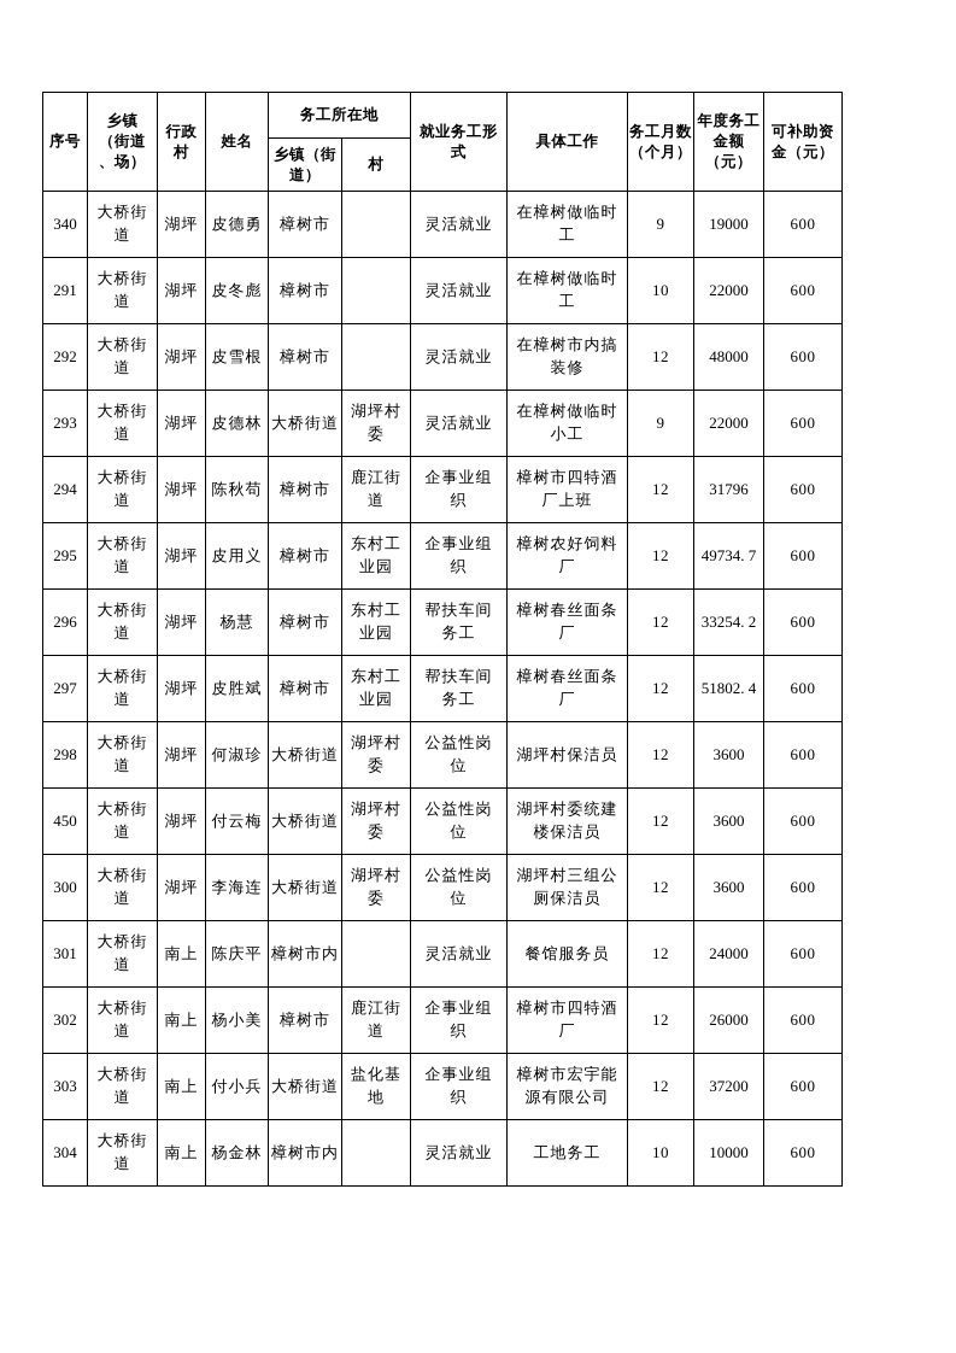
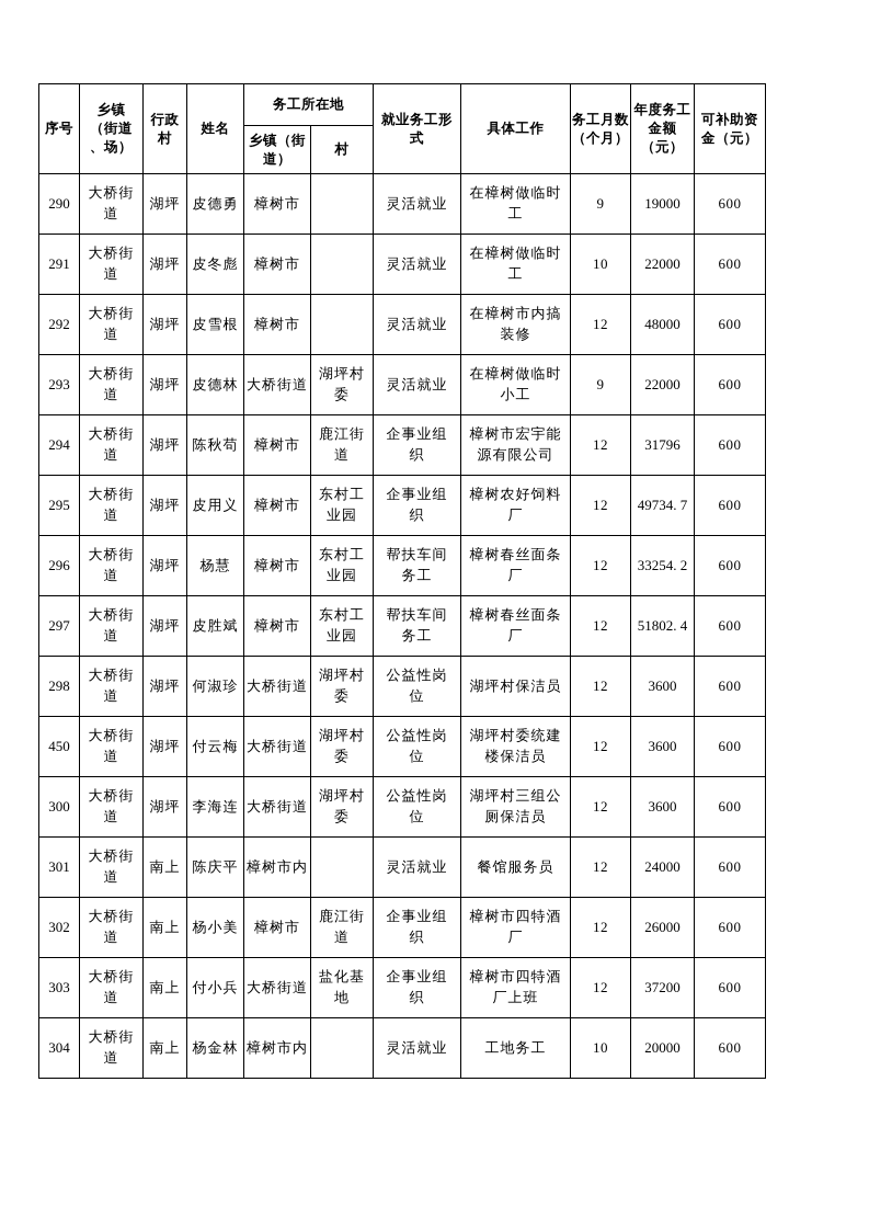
  序号	乡镇 （街道 、场）	行政村	姓名	务工所在地	就业务工形式	具体工作	务工月数 （个月）	年度务工 金额 （元）	可补助资 金（元）
  乡镇（街 道）	村
- 340	大桥街道	湖坪	皮德勇	樟树市		灵活就业	在樟树做临时工	9	19000	600
+ 290	大桥街道	湖坪	皮德勇	樟树市		灵活就业	在樟树做临时工	9	19000	600
  291	大桥街道	湖坪	皮冬彪	樟树市		灵活就业	在樟树做临时工	10	22000	600
  292	大桥街道	湖坪	皮雪根	樟树市		灵活就业	在樟树市内搞装修	12	48000	600
  293	大桥街道	湖坪	皮德林	大桥街道	湖坪村委	灵活就业	在樟树做临时小工	9	22000	600
- 294	大桥街道	湖坪	陈秋苟	樟树市	鹿江街道	企事业组织	樟树市四特酒厂上班	12	31796	600
+ 294	大桥街道	湖坪	陈秋苟	樟树市	鹿江街道	企事业组织	樟树市宏宇能源有限公司	12	31796	600
  295	大桥街道	湖坪	皮用义	樟树市	东村工业园	企事业组织	樟树农好饲料厂	12	49734. 7	600
  296	大桥街道	湖坪	杨慧	樟树市	东村工业园	帮扶车间务工	樟树春丝面条厂	12	33254. 2	600
  297	大桥街道	湖坪	皮胜斌	樟树市	东村工业园	帮扶车间务工	樟树春丝面条厂	12	51802. 4	600
  298	大桥街道	湖坪	何淑珍	大桥街道	湖坪村委	公益性岗位	湖坪村保洁员	12	3600	600
  450	大桥街道	湖坪	付云梅	大桥街道	湖坪村委	公益性岗位	湖坪村委统建楼保洁员	12	3600	600
  300	大桥街道	湖坪	李海连	大桥街道	湖坪村委	公益性岗位	湖坪村三组公厕保洁员	12	3600	600
  301	大桥街道	南上	陈庆平	樟树市内		灵活就业	餐馆服务员	12	24000	600
  302	大桥街道	南上	杨小美	樟树市	鹿江街道	企事业组织	樟树市四特酒厂	12	26000	600
- 303	大桥街道	南上	付小兵	大桥街道	盐化基地	企事业组织	樟树市宏宇能源有限公司	12	37200	600
+ 303	大桥街道	南上	付小兵	大桥街道	盐化基地	企事业组织	樟树市四特酒厂上班	12	37200	600
- 304	大桥街道	南上	杨金林	樟树市内		灵活就业	工地务工	10	10000	600
+ 304	大桥街道	南上	杨金林	樟树市内		灵活就业	工地务工	10	20000	600
